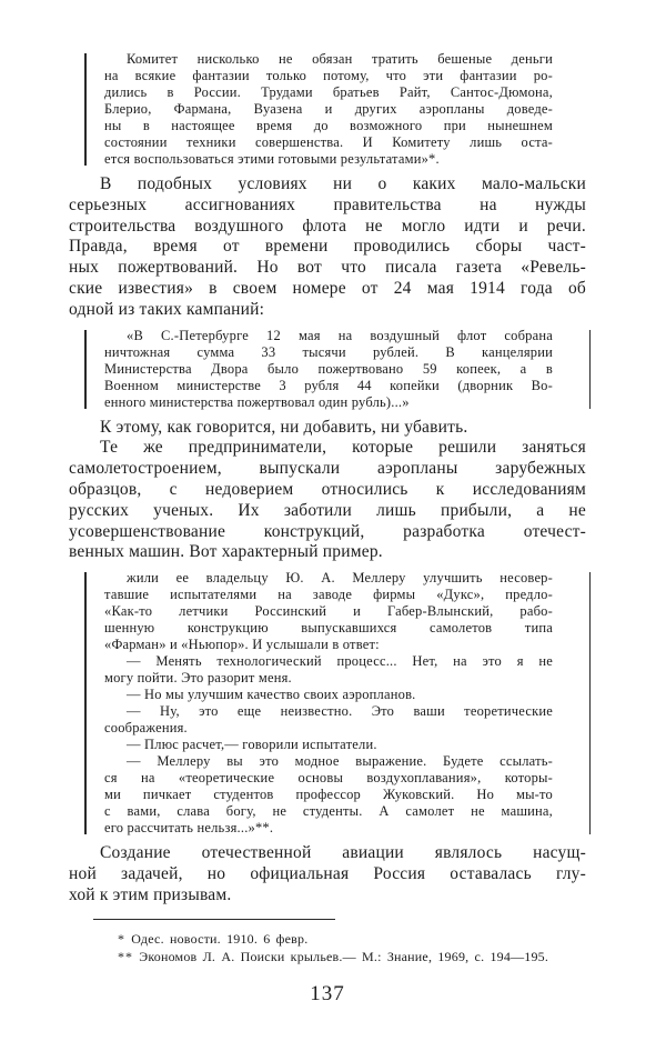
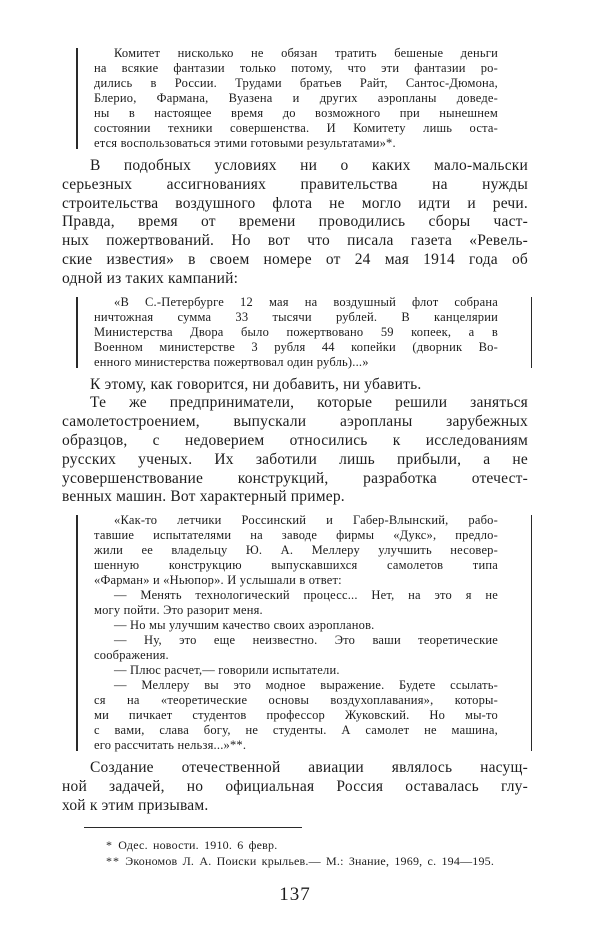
  Комитет нисколько не обязан тратить бешеные деньги
  на всякие фантазии только потому, что эти фантазии ро-
  дились в России. Трудами братьев Райт, Сантос-Дюмона,
  Блерио, Фармана, Вуазена и других аэропланы доведе-
  ны в настоящее время до возможного при нынешнем
  состоянии техники совершенства. И Комитету лишь оста-
  ется воспользоваться этими готовыми результатами»*.
  В подобных условиях ни о каких мало-мальски
  серьезных ассигнованиях правительства на нужды
  строительства воздушного флота не могло идти и речи.
  Правда, время от времени проводились сборы част-
  ных пожертвований. Но вот что писала газета «Ревель-
  ские известия» в своем номере от 24 мая 1914 года об
  одной из таких кампаний:
  «В С.-Петербурге 12 мая на воздушный флот собрана
  ничтожная сумма 33 тысячи рублей. В канцелярии
  Министерства Двора было пожертвовано 59 копеек, а в
  Военном министерстве 3 рубля 44 копейки (дворник Во-
  енного министерства пожертвовал один рубль)...»
  К этому, как говорится, ни добавить, ни убавить.
  Те же предприниматели, которые решили заняться
  самолетостроением, выпускали аэропланы зарубежных
  образцов, с недоверием относились к исследованиям
  русских ученых. Их заботили лишь прибыли, а не
  усовершенствование конструкций, разработка отечест-
  венных машин. Вот характерный пример.
- жили ее владельцу Ю. А. Меллеру улучшить несовер-
+ «Как-то летчики Россинский и Габер-Влынский, рабо-
  тавшие испытателями на заводе фирмы «Дукс», предло-
- «Как-то летчики Россинский и Габер-Влынский, рабо-
+ жили ее владельцу Ю. А. Меллеру улучшить несовер-
  шенную конструкцию выпускавшихся самолетов типа
  «Фарман» и «Ньюпор». И услышали в ответ:
  — Менять технологический процесс... Нет, на это я не
  могу пойти. Это разорит меня.
  — Но мы улучшим качество своих аэропланов.
  — Ну, это еще неизвестно. Это ваши теоретические
  соображения.
  — Плюс расчет,— говорили испытатели.
  — Меллеру вы это модное выражение. Будете ссылать-
  ся на «теоретические основы воздухоплавания», которы-
  ми пичкает студентов профессор Жуковский. Но мы-то
  с вами, слава богу, не студенты. А самолет не машина,
  его рассчитать нельзя...»**.
  Создание отечественной авиации являлось насущ-
  ной задачей, но официальная Россия оставалась глу-
  хой к этим призывам.
  * Одес. новости. 1910. 6 февр.
  ** Экономов Л. А. Поиски крыльев.— М.: Знание, 1969, с. 194—195.
  137
